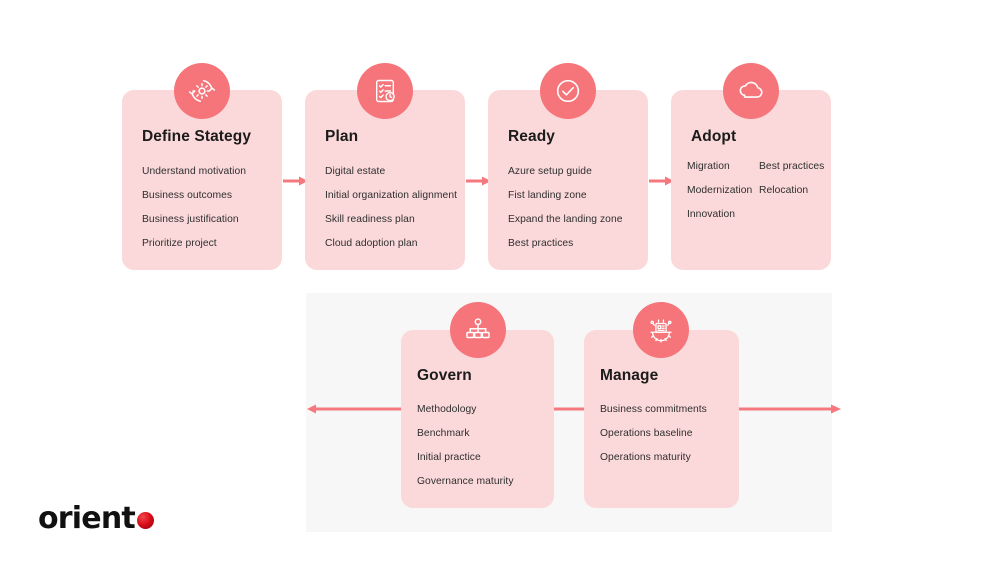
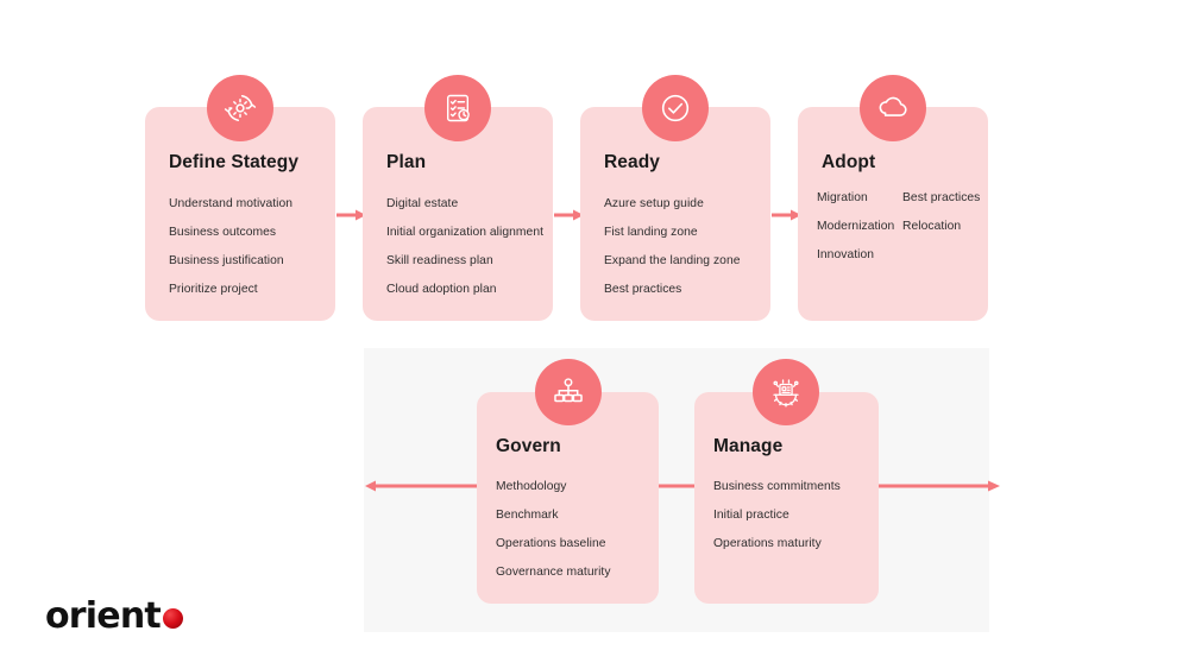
  Define Stategy
  Understand motivation
  Business outcomes
  Business justification
  Prioritize project
  Plan
  Digital estate
  Initial organization alignment
  Skill readiness plan
  Cloud adoption plan
  Ready
  Azure setup guide
  Fist landing zone
  Expand the landing zone
  Best practices
  Adopt
  Migration
  Best practices
  Modernization
  Relocation
  Innovation
  Govern
  Methodology
  Benchmark
- Initial practice
+ Operations baseline
  Governance maturity
  Manage
  Business commitments
- Operations baseline
+ Initial practice
  Operations maturity
  orient
